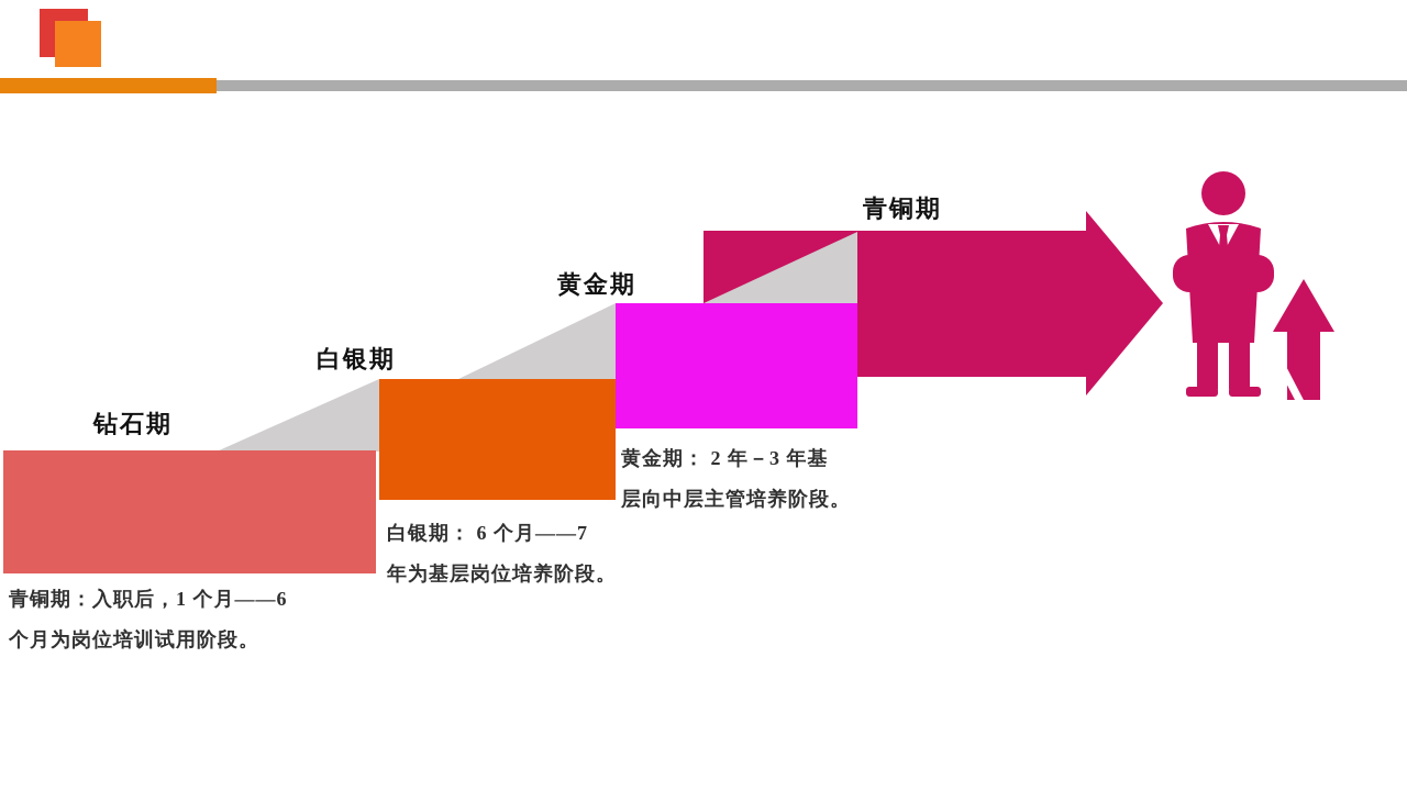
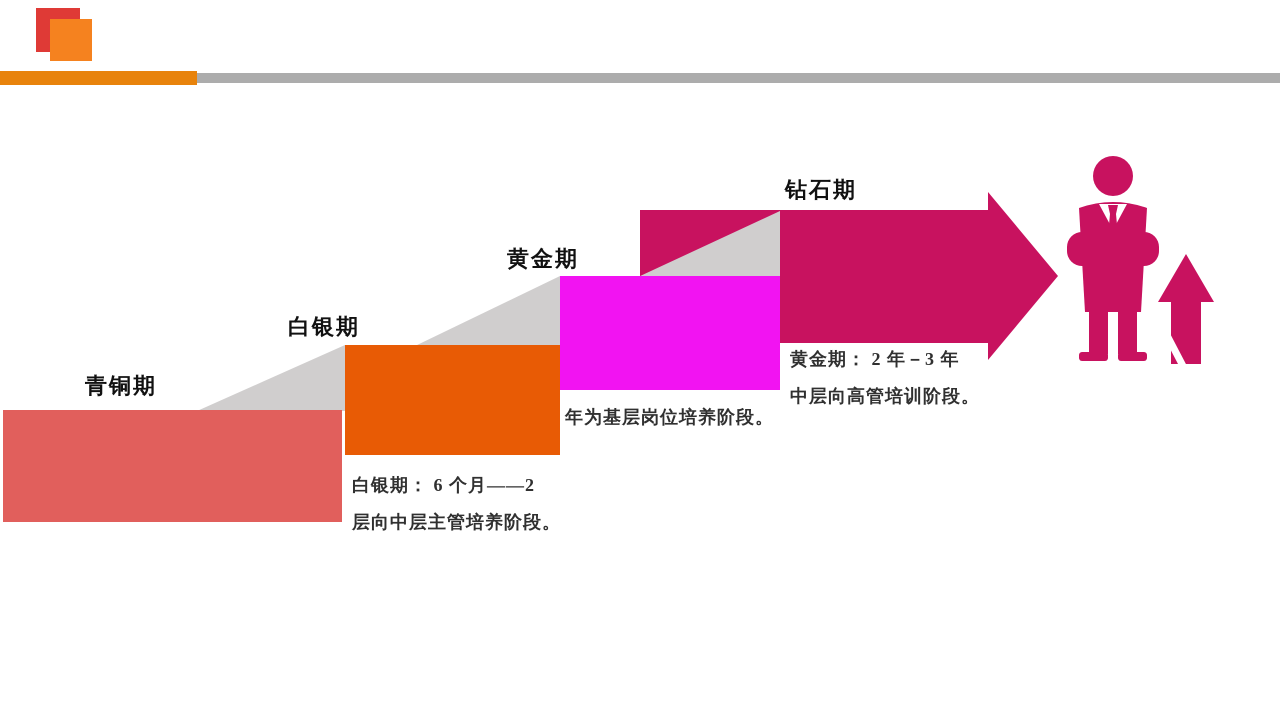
- 钻石期
+ 青铜期
  白银期
  黄金期
- 青铜期
+ 钻石期
- 青铜期：入职后，1 个月——6
- 个月为岗位培训试用阶段。
- 白银期： 6 个月——7
+ 白银期： 6 个月——2
- 年为基层岗位培养阶段。
+ 层向中层主管培养阶段。
- 黄金期： 2 年－3 年基
- 层向中层主管培养阶段。
+ 年为基层岗位培养阶段。
+ 黄金期： 2 年－3 年
+ 中层向高管培训阶段。
